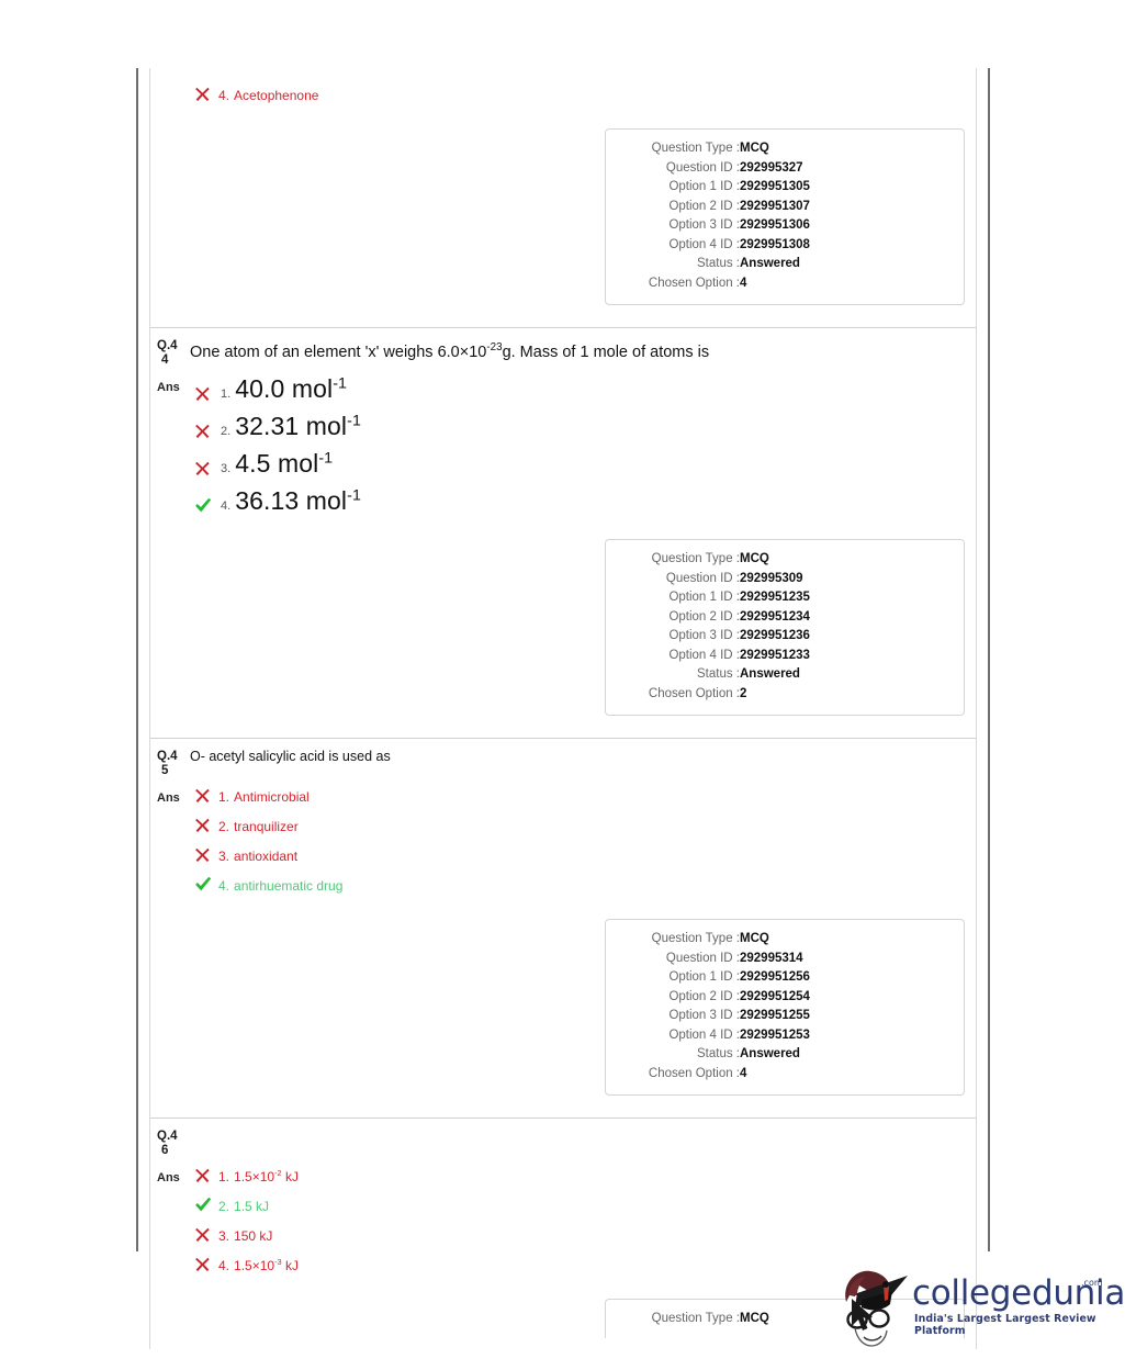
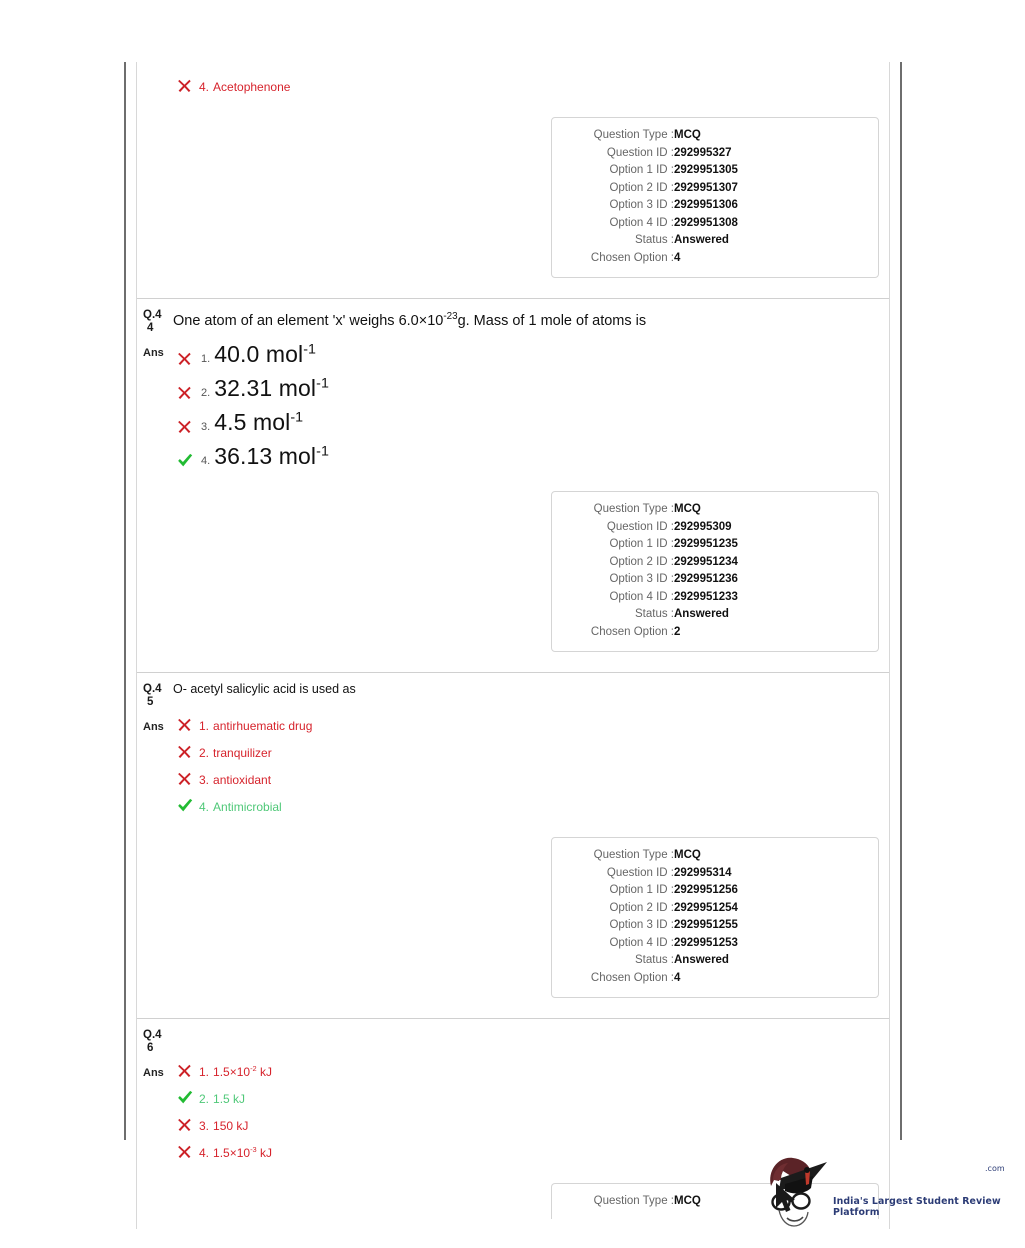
  4.
  Acetophenone
  Question Type :
  MCQ
  Question ID :
  292995327
  Option 1 ID :
  2929951305
  Option 2 ID :
  2929951307
  Option 3 ID :
  2929951306
  Option 4 ID :
  2929951308
  Status :
  Answered
  Chosen Option :
  4
  Q.4
  4
  One atom of an element 'x' weighs 6.0×10-23g. Mass of 1 mole of atoms is
  Ans
  1.
  40.0 mol-1
  2.
  32.31 mol-1
  3.
  4.5 mol-1
  4.
  36.13 mol-1
  Question Type :
  MCQ
  Question ID :
  292995309
  Option 1 ID :
  2929951235
  Option 2 ID :
  2929951234
  Option 3 ID :
  2929951236
  Option 4 ID :
  2929951233
  Status :
  Answered
  Chosen Option :
  2
  Q.4
  5
  O- acetyl salicylic acid is used as
  Ans
  1.
- Antimicrobial
+ antirhuematic drug
  2.
  tranquilizer
  3.
  antioxidant
  4.
- antirhuematic drug
+ Antimicrobial
  Question Type :
  MCQ
  Question ID :
  292995314
  Option 1 ID :
  2929951256
  Option 2 ID :
  2929951254
  Option 3 ID :
  2929951255
  Option 4 ID :
  2929951253
  Status :
  Answered
  Chosen Option :
  4
  Q.4
  6
  Ans
  1.
  1.5×10-2 kJ
  2.
  1.5 kJ
  3.
  150 kJ
  4.
  1.5×10-3 kJ
  Question Type :
  MCQ
- collegedunia
  .com
- India's Largest Largest Review Platform
+ India's Largest Student Review Platform
